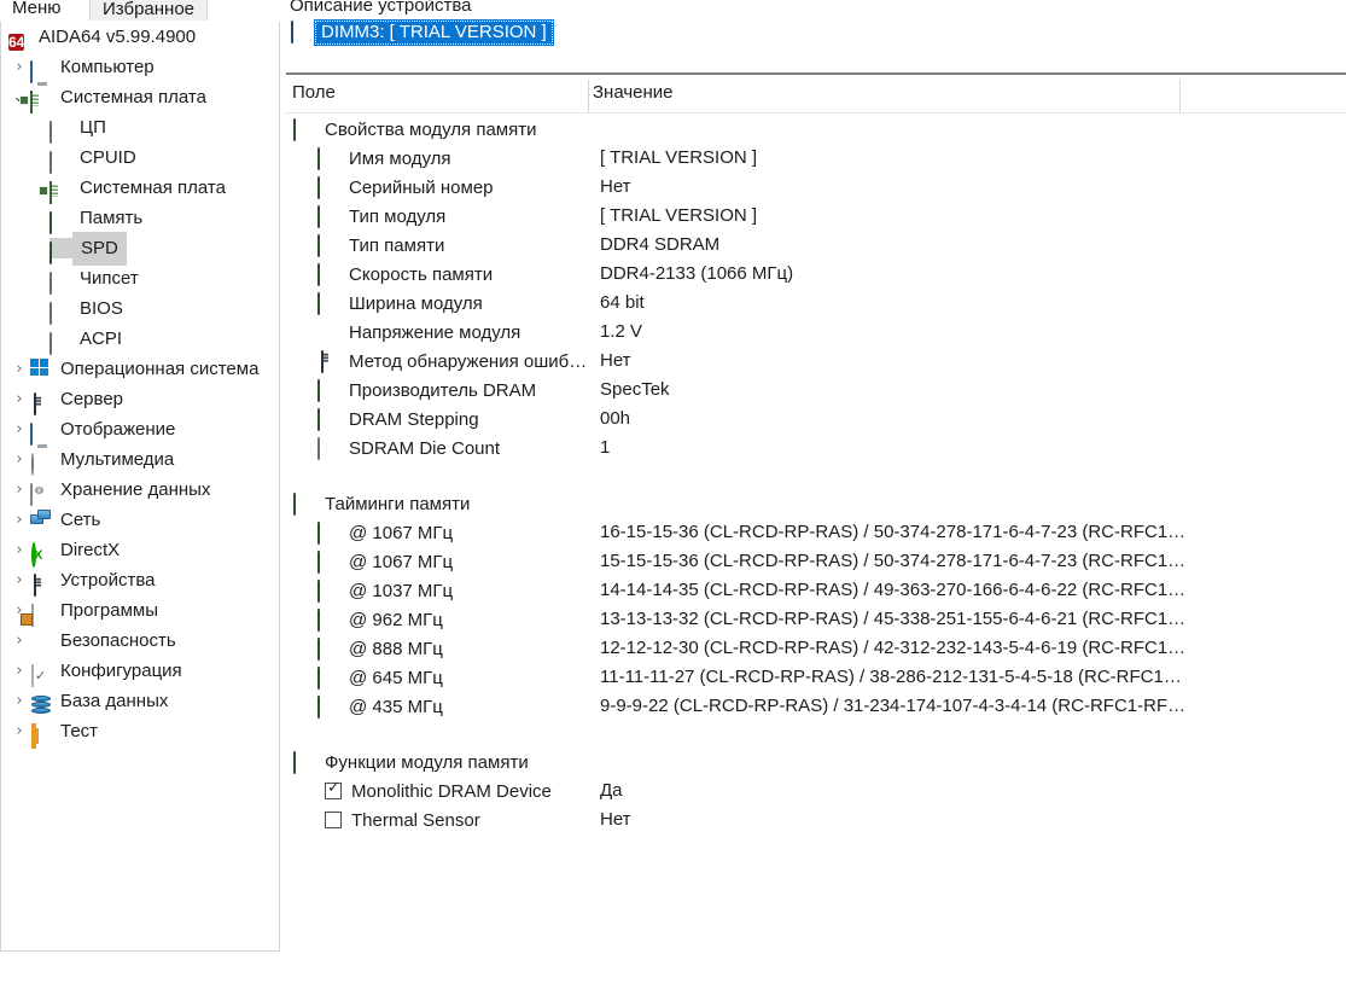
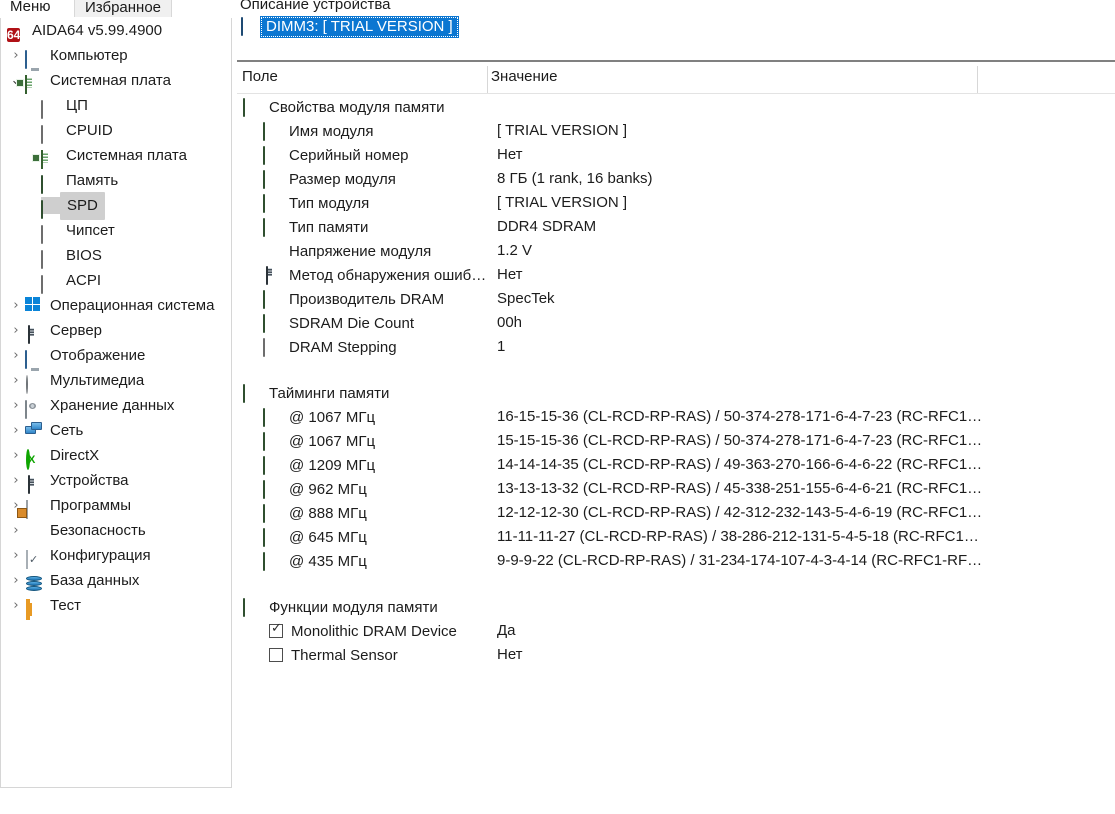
  Меню
  Избранное
  64
  AIDA64 v5.99.4900
  ›
  Компьютер
  Системная плата
  ЦП
  CPUID
  Системная плата
  Память
  SPD
  Чипсет
  BIOS
  ACPI
  ›
  Операционная система
  ›
  Сервер
  ›
  Отображение
  ›
  Мультимедиа
  ›
  Хранение данных
  ›
  Сеть
  ›
  DirectX
  ›
  Устройства
  ›
  Программы
  ›
  Безопасность
  ›
  Конфигурация
  ›
  База данных
  ›
  Тест
  Описание устройства
  DIMM3: [ TRIAL VERSION ]
  Поле
  Значение
  Свойства модуля памяти
  Имя модуля
  [ TRIAL VERSION ]
  Серийный номер
  Нет
+ Размер модуля
+ 8 ГБ (1 rank, 16 banks)
  Тип модуля
  [ TRIAL VERSION ]
  Тип памяти
  DDR4 SDRAM
- Скорость памяти
- DDR4-2133 (1066 МГц)
- Ширина модуля
- 64 bit
  Напряжение модуля
  1.2 V
  Метод обнаружения ошиб…
  Нет
  Производитель DRAM
  SpecTek
- DRAM Stepping
+ SDRAM Die Count
  00h
- SDRAM Die Count
+ DRAM Stepping
  1
  Тайминги памяти
  @ 1067 МГц
  16-15-15-36 (CL-RCD-RP-RAS) / 50-374-278-171-6-4-7-23 (RC-RFC1…
  @ 1067 МГц
  15-15-15-36 (CL-RCD-RP-RAS) / 50-374-278-171-6-4-7-23 (RC-RFC1…
- @ 1037 МГц
+ @ 1209 МГц
  14-14-14-35 (CL-RCD-RP-RAS) / 49-363-270-166-6-4-6-22 (RC-RFC1…
  @ 962 МГц
  13-13-13-32 (CL-RCD-RP-RAS) / 45-338-251-155-6-4-6-21 (RC-RFC1…
  @ 888 МГц
  12-12-12-30 (CL-RCD-RP-RAS) / 42-312-232-143-5-4-6-19 (RC-RFC1…
  @ 645 МГц
  11-11-11-27 (CL-RCD-RP-RAS) / 38-286-212-131-5-4-5-18 (RC-RFC1…
  @ 435 МГц
  9-9-9-22 (CL-RCD-RP-RAS) / 31-234-174-107-4-3-4-14 (RC-RFC1-RF…
  Функции модуля памяти
  Monolithic DRAM Device
  Да
  Thermal Sensor
  Нет
